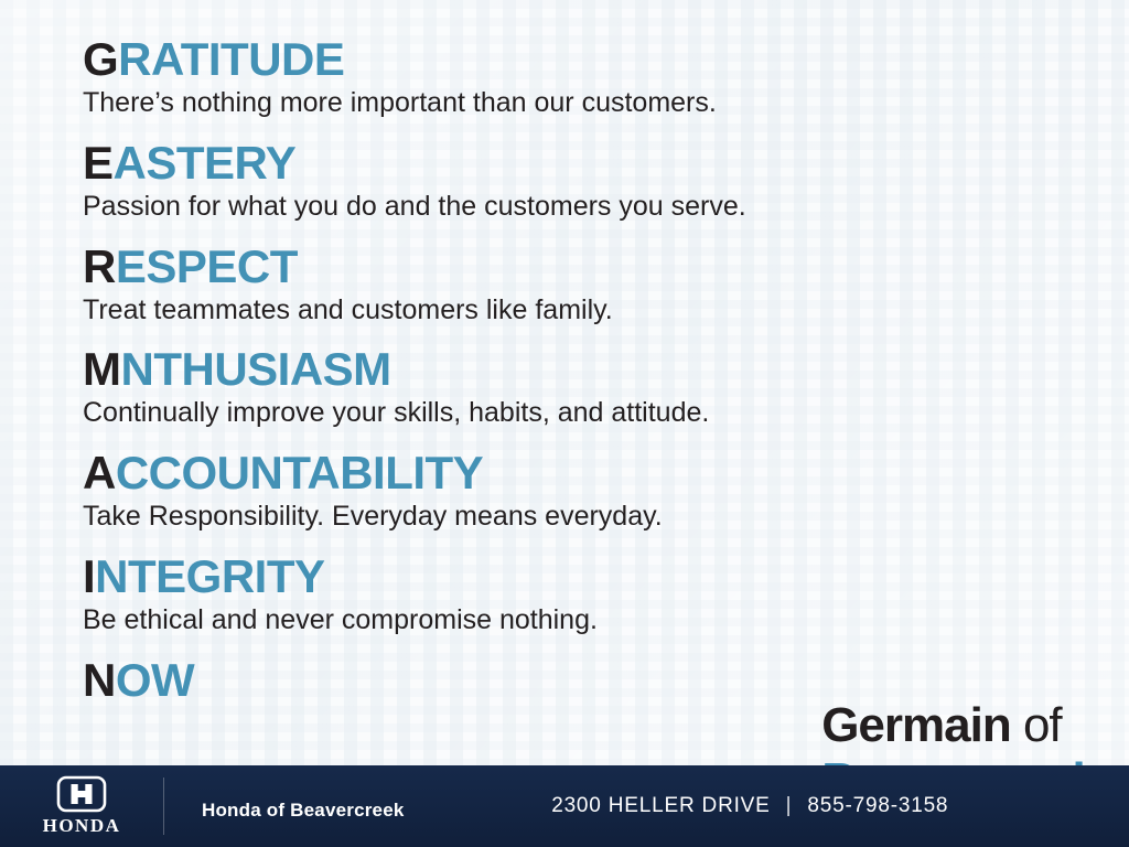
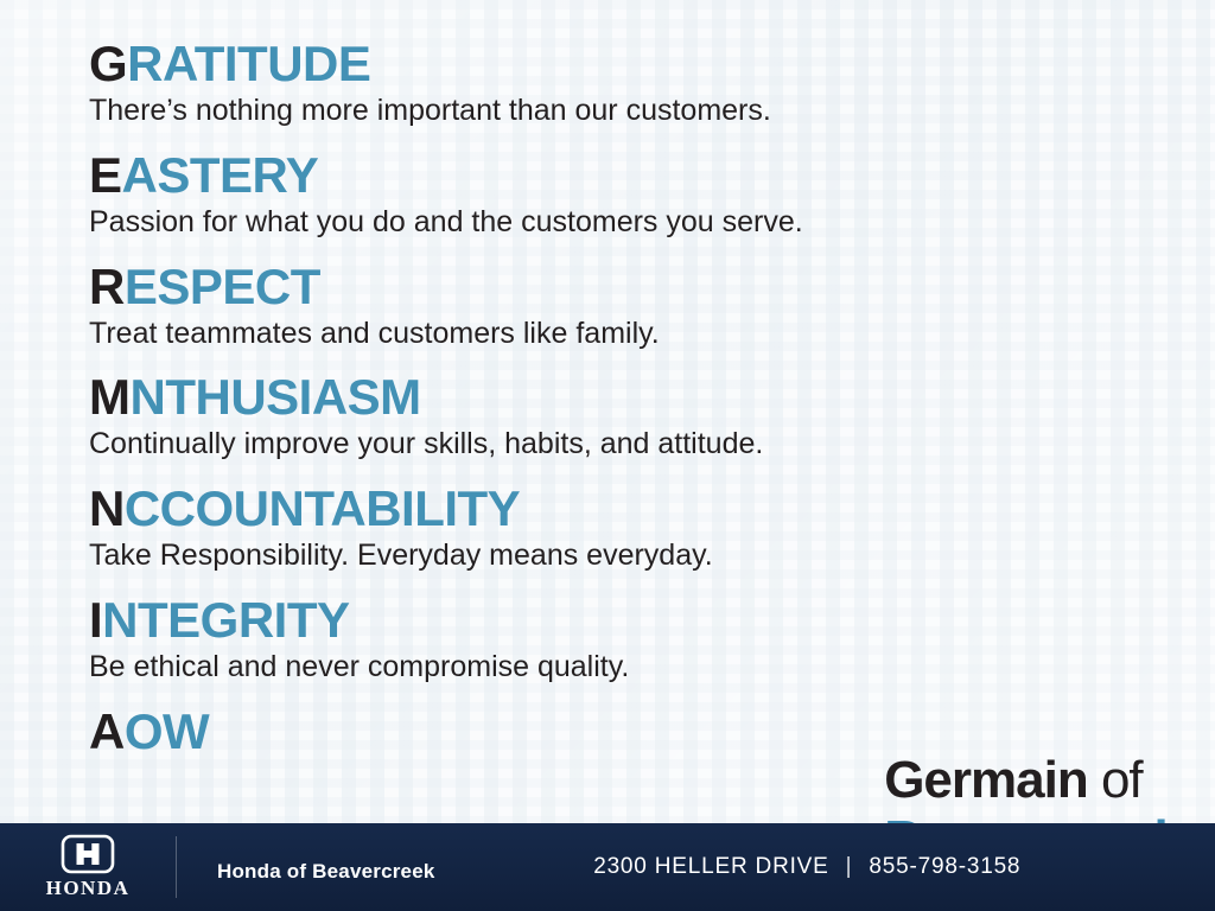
  GRATITUDE
  There’s nothing more important than our customers.
  EASTERY
  Passion for what you do and the customers you serve.
  RESPECT
  Treat teammates and customers like family.
  MNTHUSIASM
  Continually improve your skills, habits, and attitude.
- ACCOUNTABILITY
+ NCCOUNTABILITY
  Take Responsibility. Everyday means everyday.
  INTEGRITY
- Be ethical and never compromise nothing.
+ Be ethical and never compromise quality.
- NOW
+ AOW
  Germain of
  HONDA
  Honda of Beavercreek
  2300 HELLER DRIVE
  |
  855-798-3158
